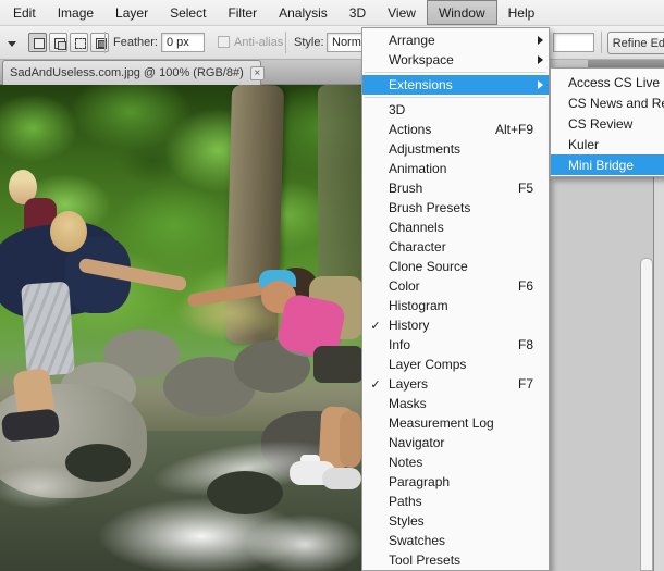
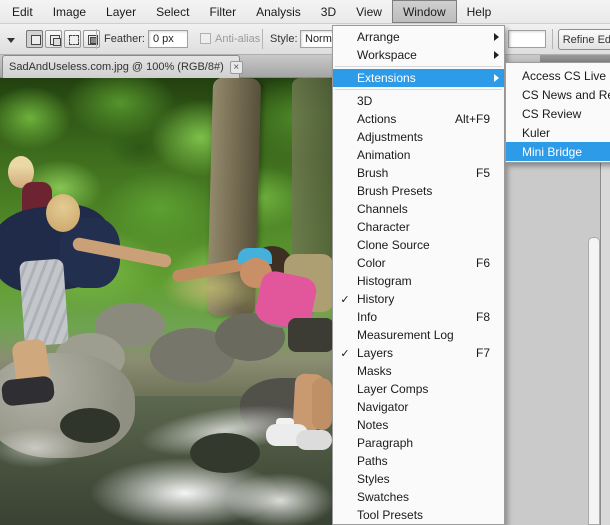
  Edit
  Image
  Layer
  Select
  Filter
  Analysis
  3D
  View
  Window
  Help
  Feather:
  0 px
  Anti-alias
  Style:
  Refine Ed
  SadAndUseless.com.jpg @ 100% (RGB/8#)
  ×
  Arrange
  Workspace
  Extensions
  3D
  Actions
  Alt+F9
  Adjustments
  Animation
  Brush
  F5
  Brush Presets
  Channels
  Character
  Clone Source
  Color
  F6
  Histogram
  ✓
  History
  Info
  F8
- Layer Comps
+ Measurement Log
  ✓
  Layers
  F7
  Masks
- Measurement Log
+ Layer Comps
  Navigator
  Notes
  Paragraph
  Paths
  Styles
  Swatches
  Tool Presets
  Access CS Live
  CS News and R
  CS Review
  Kuler
  Mini Bridge
